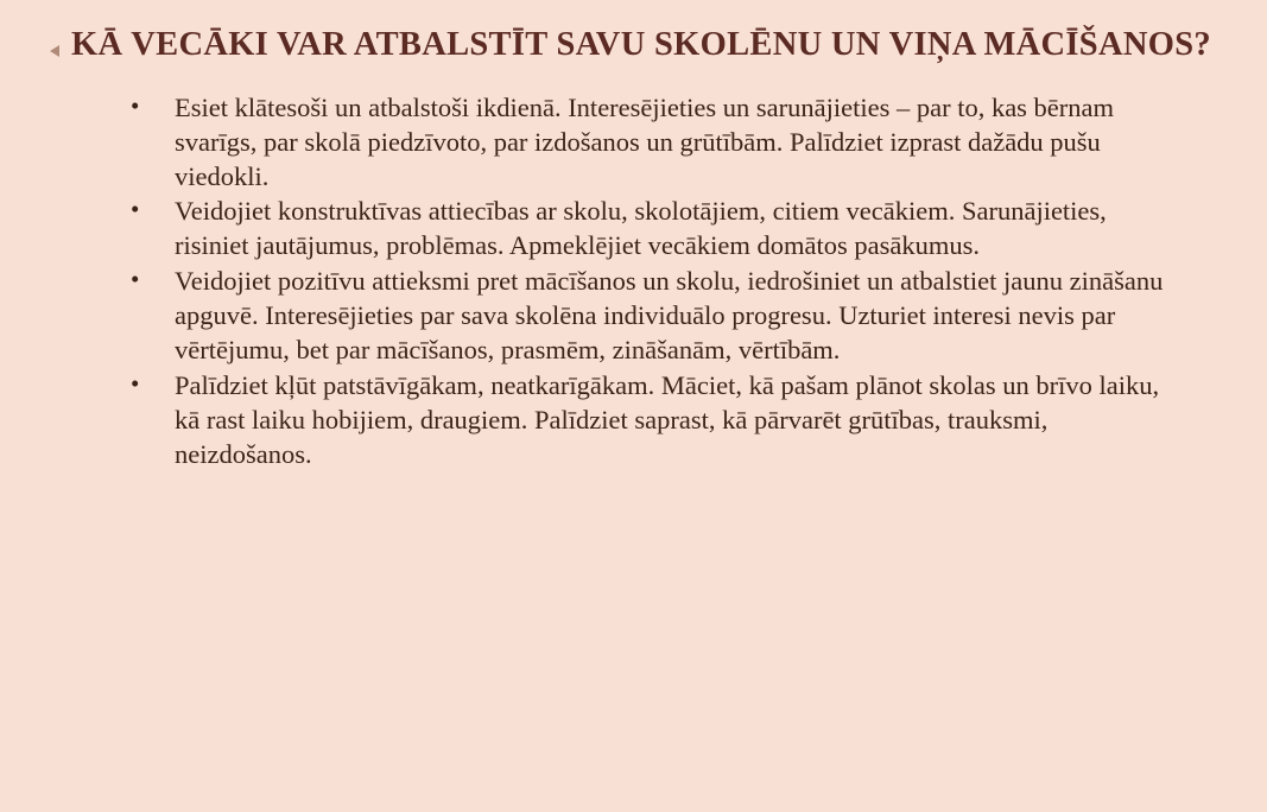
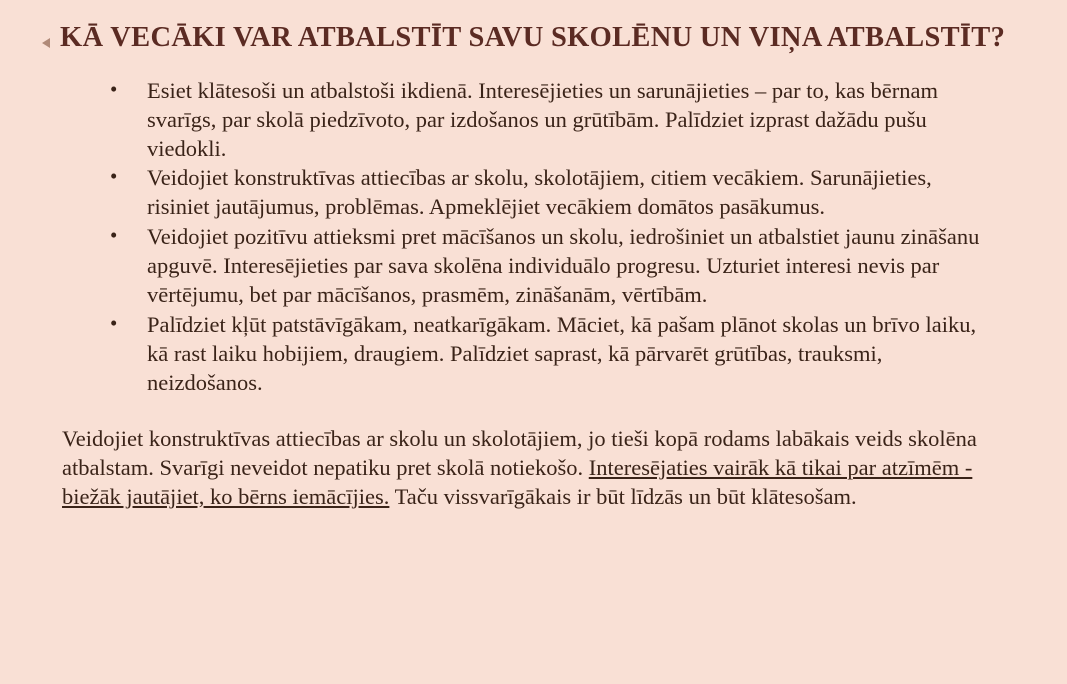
- KĀ VECĀKI VAR ATBALSTĪT SAVU SKOLĒNU UN VIŅA MĀCĪŠANOS?
+ KĀ VECĀKI VAR ATBALSTĪT SAVU SKOLĒNU UN VIŅA ATBALSTĪT?
  Esiet klātesoši un atbalstoši ikdienā. Interesējieties un sarunājieties – par to, kas bērnam svarīgs, par skolā piedzīvoto, par izdošanos un grūtībām. Palīdziet izprast dažādu pušu viedokli.
  Veidojiet konstruktīvas attiecības ar skolu, skolotājiem, citiem vecākiem. Sarunājieties, risiniet jautājumus, problēmas. Apmeklējiet vecākiem domātos pasākumus.
  Veidojiet pozitīvu attieksmi pret mācīšanos un skolu, iedrošiniet un atbalstiet jaunu zināšanu apguvē. Interesējieties par sava skolēna individuālo progresu. Uzturiet interesi nevis par vērtējumu, bet par mācīšanos, prasmēm, zināšanām, vērtībām.
  Palīdziet kļūt patstāvīgākam, neatkarīgākam. Māciet, kā pašam plānot skolas un brīvo laiku, kā rast laiku hobijiem, draugiem. Palīdziet saprast, kā pārvarēt grūtības, trauksmi, neizdošanos.
+ Veidojiet konstruktīvas attiecības ar skolu un skolotājiem, jo tieši kopā rodams labākais veids skolēna atbalstam. Svarīgi neveidot nepatiku pret skolā notiekošo. Interesējaties vairāk kā tikai par atzīmēm - biežāk jautājiet, ko bērns iemācījies. Taču vissvarīgākais ir būt līdzās un būt klātesošam.
